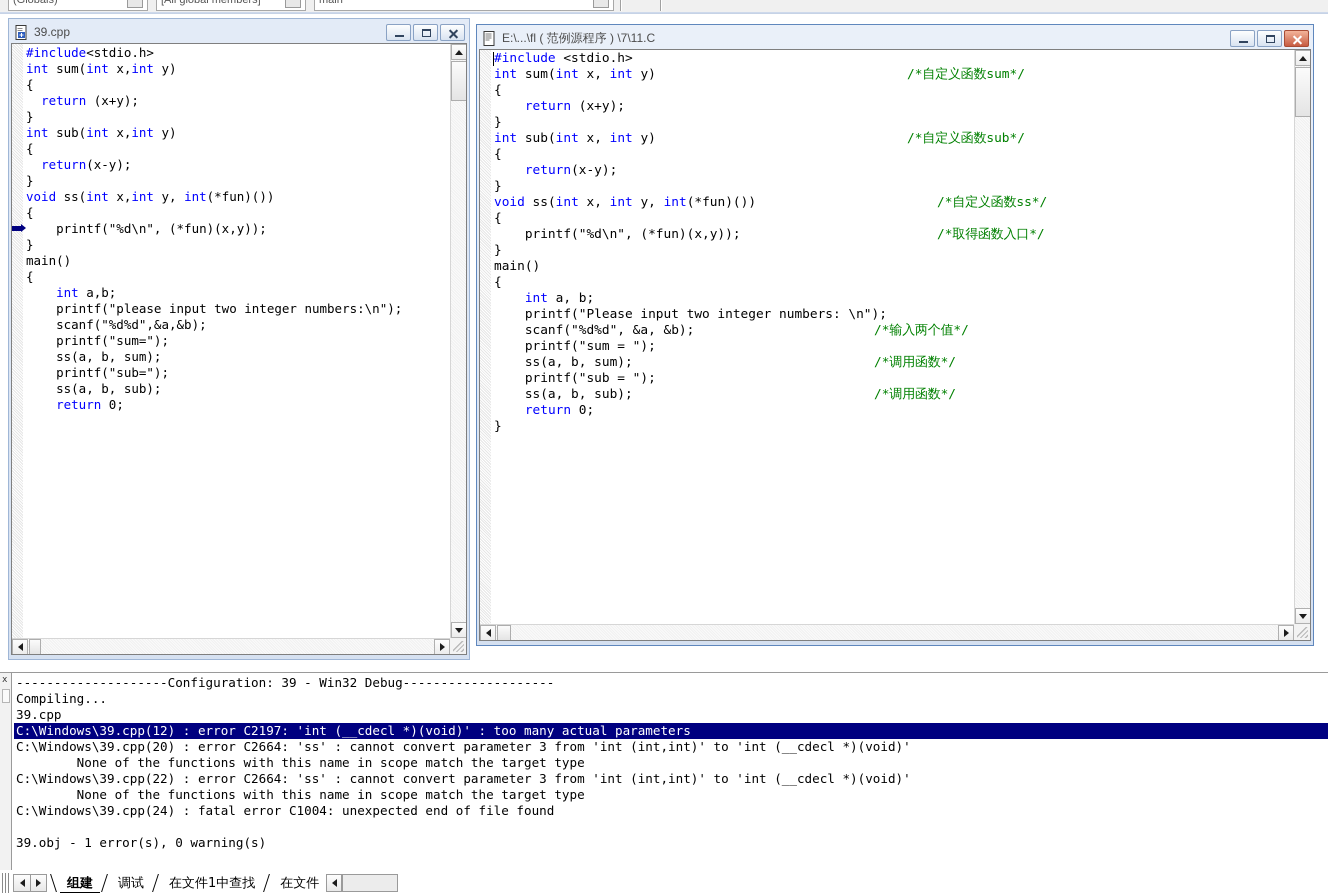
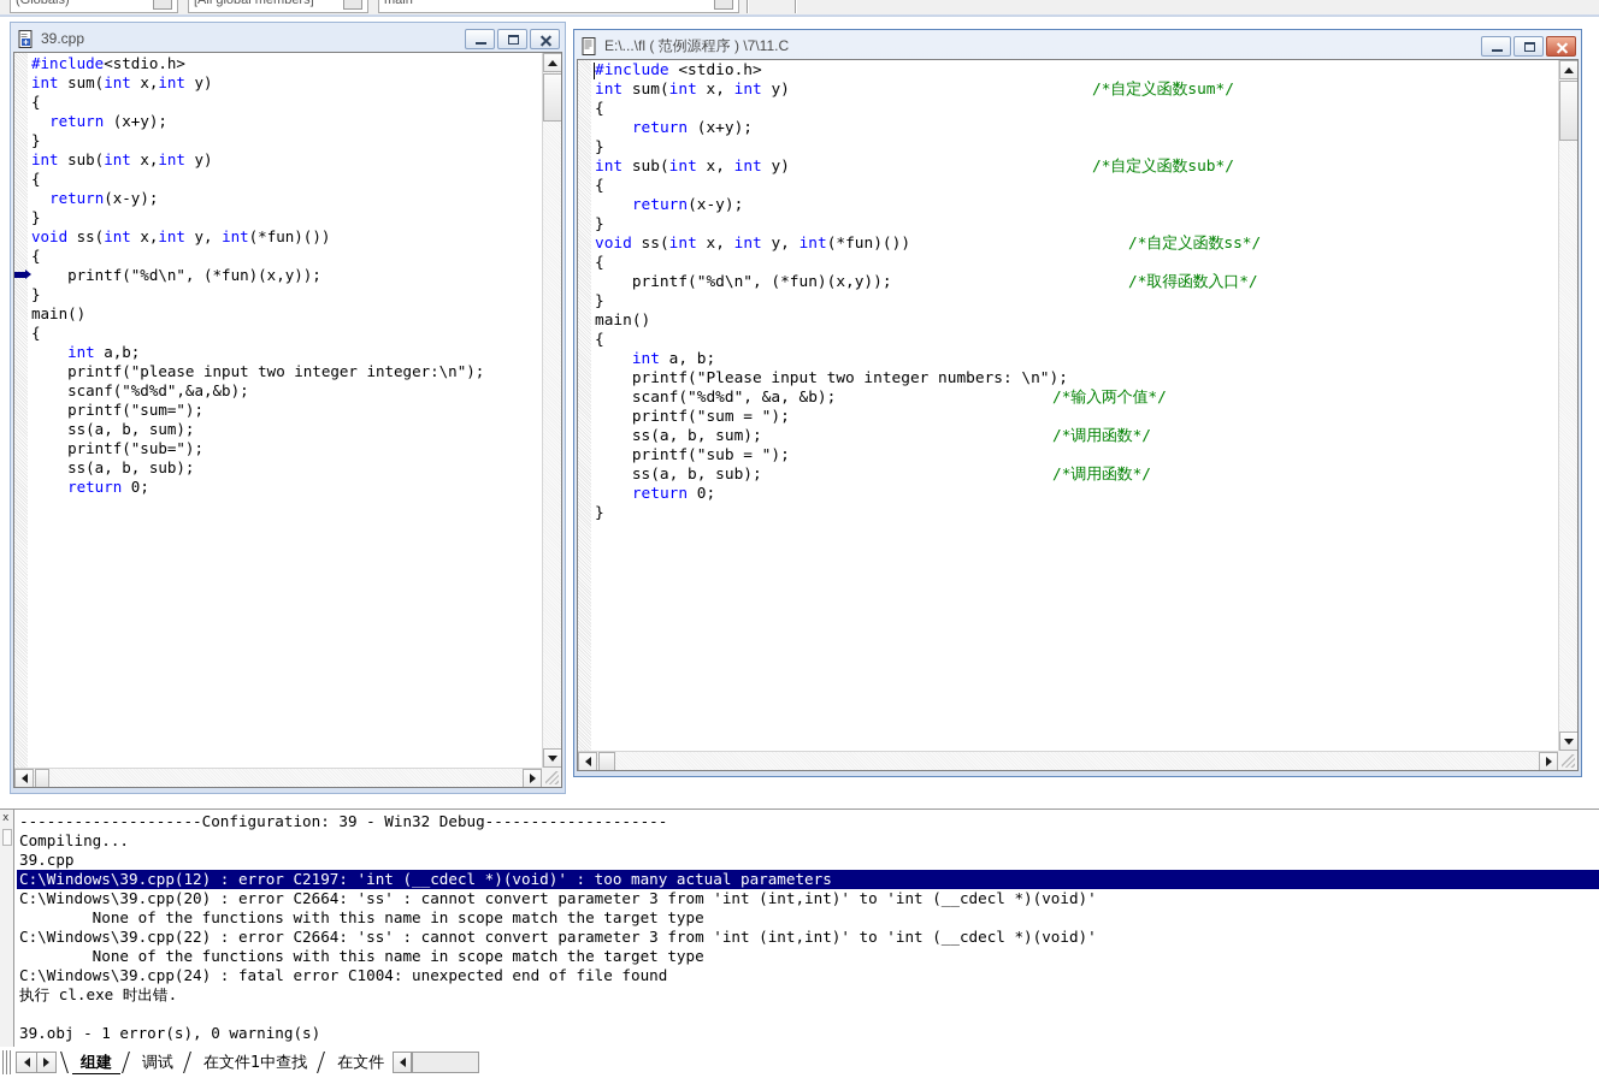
  (Globals)
  [All global members]
  main
  39.cpp
  #include<stdio.h>
  int sum(int x,int y)
  {
  return (x+y);
  }
  int sub(int x,int y)
  {
  return(x-y);
  }
  void ss(int x,int y, int(*fun)())
  {
  printf("%d\n", (*fun)(x,y));
  }
  main()
  {
  int a,b;
- printf("please input two integer numbers:\n");
+ printf("please input two integer integer:\n");
  scanf("%d%d",&a,&b);
  printf("sum=");
  ss(a, b, sum);
  printf("sub=");
  ss(a, b, sub);
  return 0;
  E:\...\fl ( 范例源程序 ) \7\11.C
  #include <stdio.h>
  int sum(int x, int y)
  /*自定义函数sum*/
  {
  return (x+y);
  }
  int sub(int x, int y)
  /*自定义函数sub*/
  {
  return(x-y);
  }
  void ss(int x, int y, int(*fun)())
  /*自定义函数ss*/
  {
  printf("%d\n", (*fun)(x,y));
  /*取得函数入口*/
  }
  main()
  {
  int a, b;
  printf("Please input two integer numbers: \n");
  scanf("%d%d", &a, &b);
  /*输入两个值*/
  printf("sum = ");
  ss(a, b, sum);
  /*调用函数*/
  printf("sub = ");
  ss(a, b, sub);
  /*调用函数*/
  return 0;
  }
  x
  --------------------Configuration: 39 - Win32 Debug--------------------
  Compiling...
  39.cpp
  C:\Windows\39.cpp(12) : error C2197: 'int (__cdecl *)(void)' : too many actual parameters
  C:\Windows\39.cpp(20) : error C2664: 'ss' : cannot convert parameter 3 from 'int (int,int)' to 'int (__cdecl *)(void)'
  None of the functions with this name in scope match the target type
  C:\Windows\39.cpp(22) : error C2664: 'ss' : cannot convert parameter 3 from 'int (int,int)' to 'int (__cdecl *)(void)'
  None of the functions with this name in scope match the target type
  C:\Windows\39.cpp(24) : fatal error C1004: unexpected end of file found
+ 执行 cl.exe 时出错.
  39.obj - 1 error(s), 0 warning(s)
  组建
  调试
  在文件1中查找
  在文件
